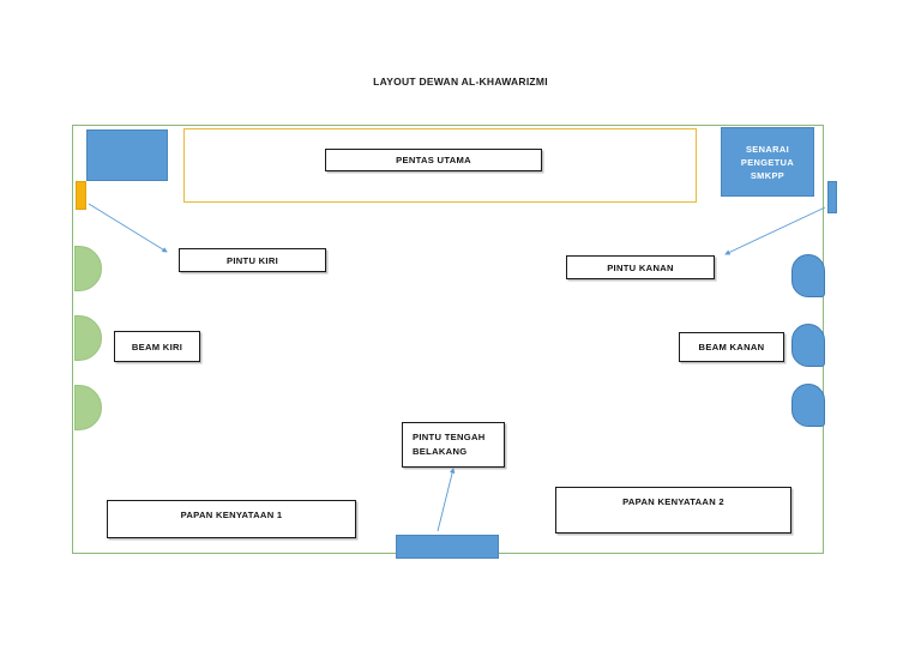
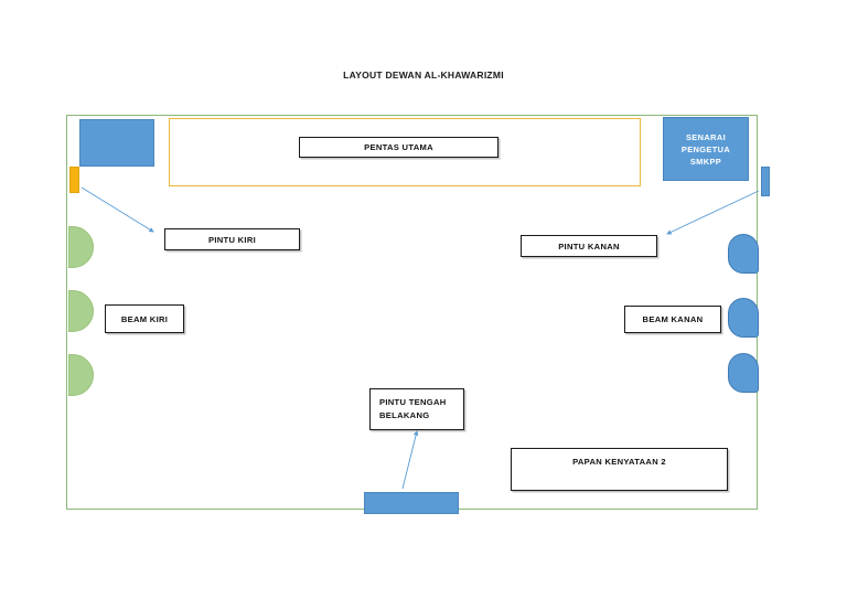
  LAYOUT DEWAN AL-KHAWARIZMI
  SENARAI
  PENGETUA
  SMKPP
  PENTAS UTAMA
  PINTU KIRI
  PINTU KANAN
  BEAM KIRI
  BEAM KANAN
  PINTU TENGAH
  BELAKANG
- PAPAN KENYATAAN 1
  PAPAN KENYATAAN 2
